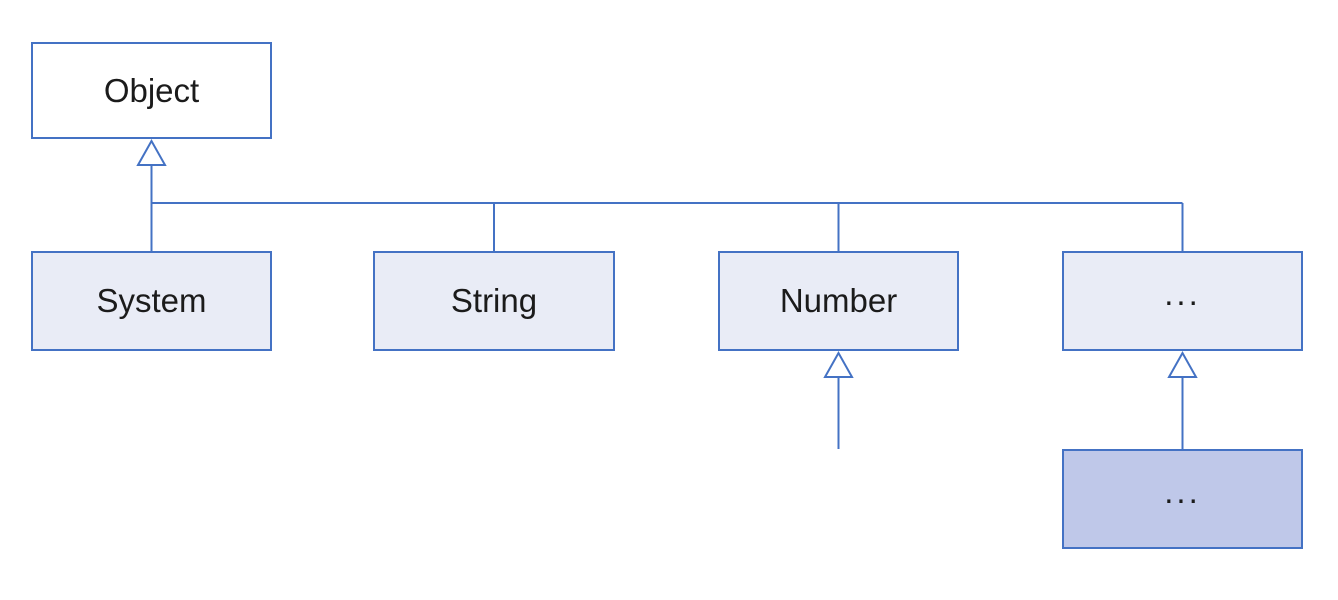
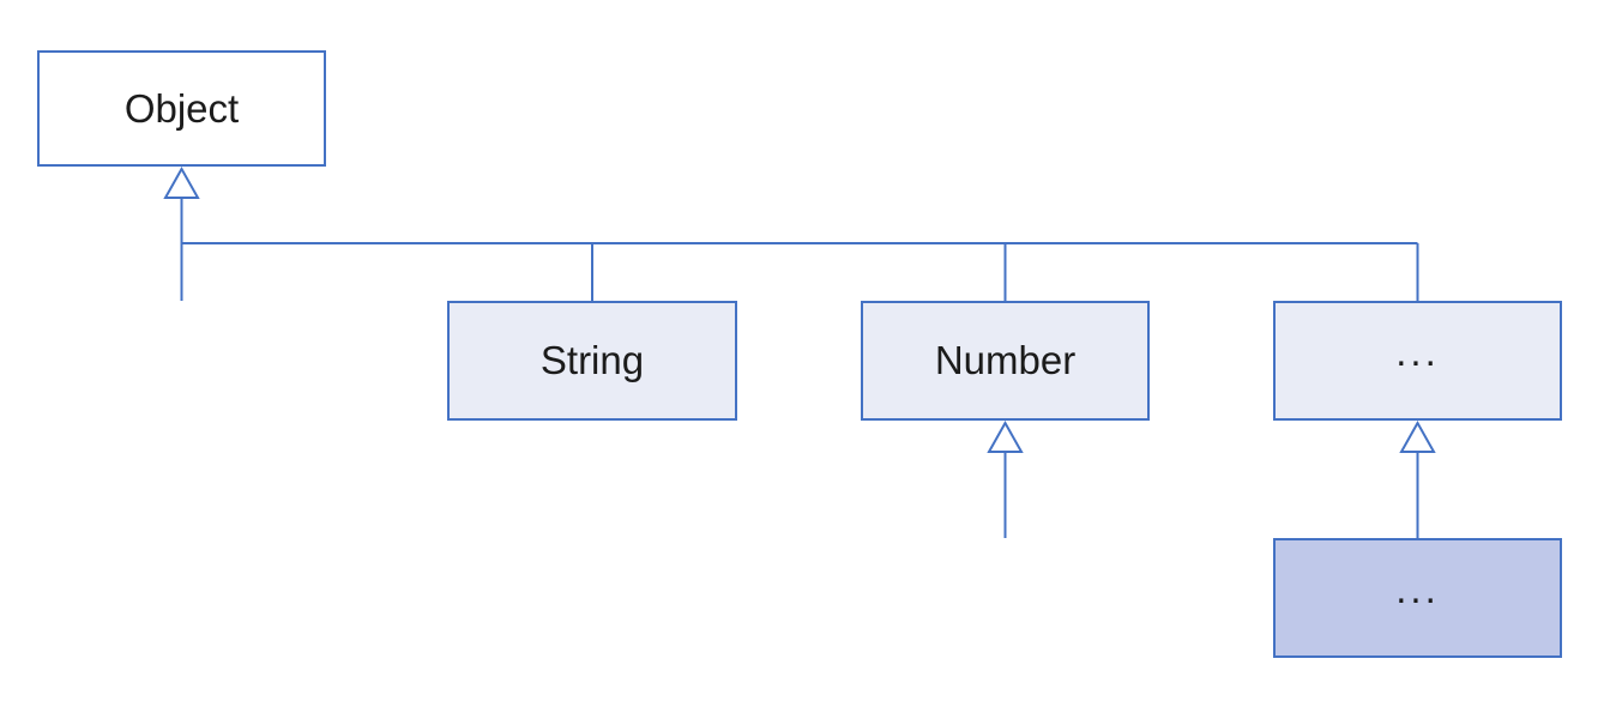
  Object
- System
  String
  Number
  ...
  ...
